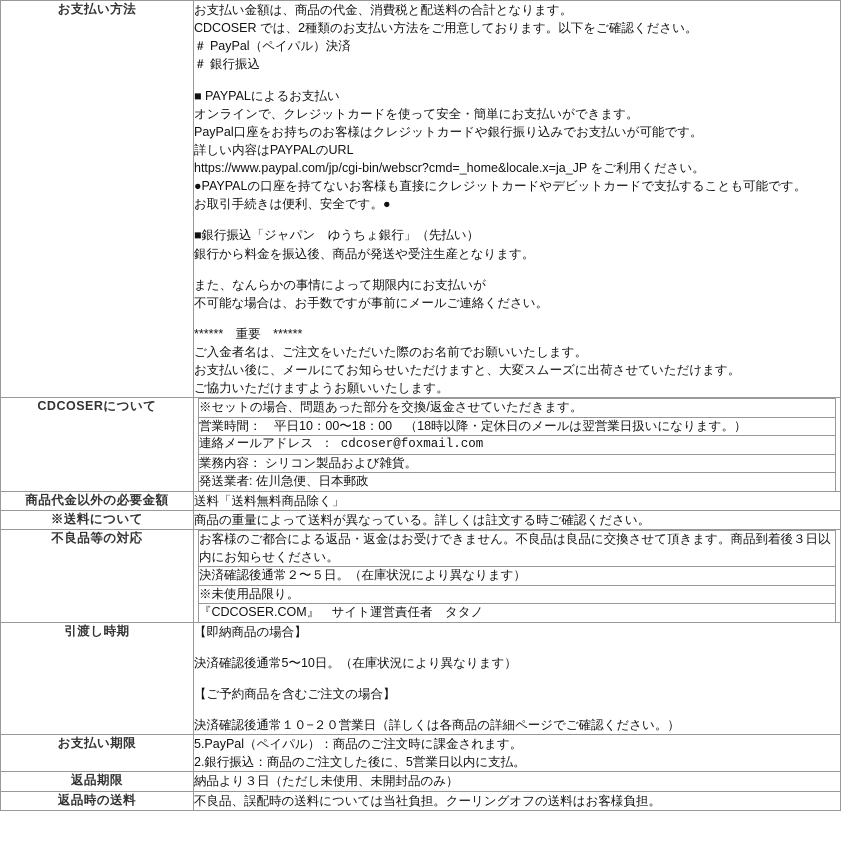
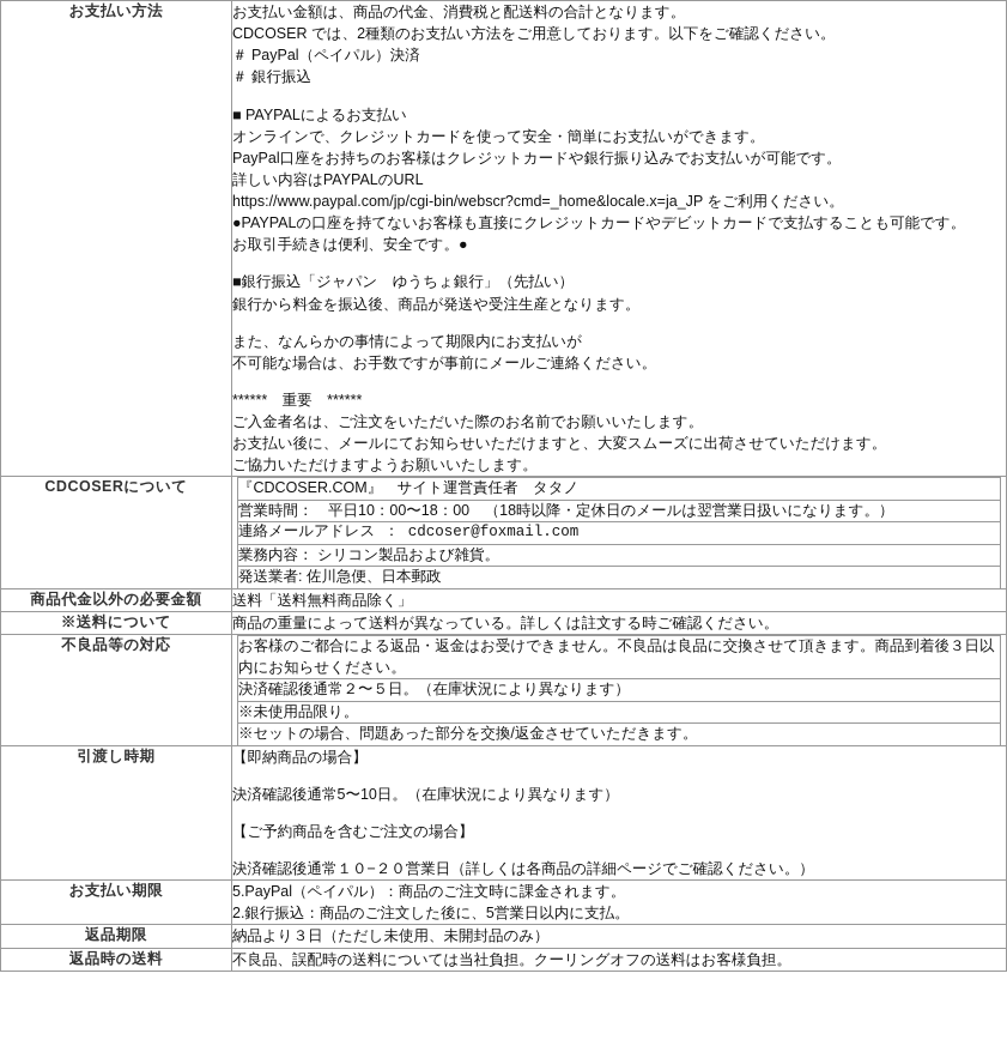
  お支払い方法	お支払い金額は、商品の代金、消費税と配送料の合計となります。 CDCOSER では、2種類のお支払い方法をご用意しております。以下をご確認ください。 ＃ PayPal（ペイパル）決済 ＃ 銀行振込 ■ PAYPALによるお支払い オンラインで、クレジットカードを使って安全・簡単にお支払いができます。 PayPal口座をお持ちのお客様はクレジットカードや銀行振り込みでお支払いが可能です。 詳しい内容はPAYPALのURL https://www.paypal.com/jp/cgi-bin/webscr?cmd=_home&locale.x=ja_JP をご利用ください。 ●PAYPALの口座を持てないお客様も直接にクレジットカードやデビットカードで支払することも可能です。 お取引手続きは便利、安全です。● ■銀行振込「ジャパン ゆうちょ銀行」（先払い） 銀行から料金を振込後、商品が発送や受注生産となります。 また、なんらかの事情によって期限内にお支払いが 不可能な場合は、お手数ですが事前にメールご連絡ください。 ****** 重要 ****** ご入金者名は、ご注文をいただいた際のお名前でお願いいたします。 お支払い後に、メールにてお知らせいただけますと、大変スムーズに出荷させていただけます。 ご協力いただけますようお願いいたします。
  CDCOSERについて
- ※セットの場合、問題あった部分を交換/返金させていただきます。
+ 『CDCOSER.COM』 サイト運営責任者 タタノ
  営業時間： 平日10：00〜18：00 （18時以降・定休日のメールは翌営業日扱いになります。）
  連絡メールアドレス ： cdcoser@foxmail.com
  業務内容： シリコン製品および雑貨。
  発送業者: 佐川急便、日本郵政
  商品代金以外の必要金額	送料「送料無料商品除く」
  ※送料について	商品の重量によって送料が異なっている。詳しくは註文する時ご確認ください。
  不良品等の対応
  お客様のご都合による返品・返金はお受けできません。不良品は良品に交換させて頂きます。商品到着後３日以内にお知らせください。
  決済確認後通常２〜５日。（在庫状況により異なります）
  ※未使用品限り。
- 『CDCOSER.COM』 サイト運営責任者 タタノ
+ ※セットの場合、問題あった部分を交換/返金させていただきます。
  引渡し時期	【即納商品の場合】 決済確認後通常5〜10日。（在庫状況により異なります） 【ご予約商品を含むご注文の場合】 決済確認後通常１０−２０営業日（詳しくは各商品の詳細ページでご確認ください。）
  お支払い期限	5.PayPal（ペイパル）：商品のご注文時に課金されます。 2.銀行振込：商品のご注文した後に、5営業日以内に支払。
  返品期限	納品より３日（ただし未使用、未開封品のみ）
  返品時の送料	不良品、誤配時の送料については当社負担。クーリングオフの送料はお客様負担。
